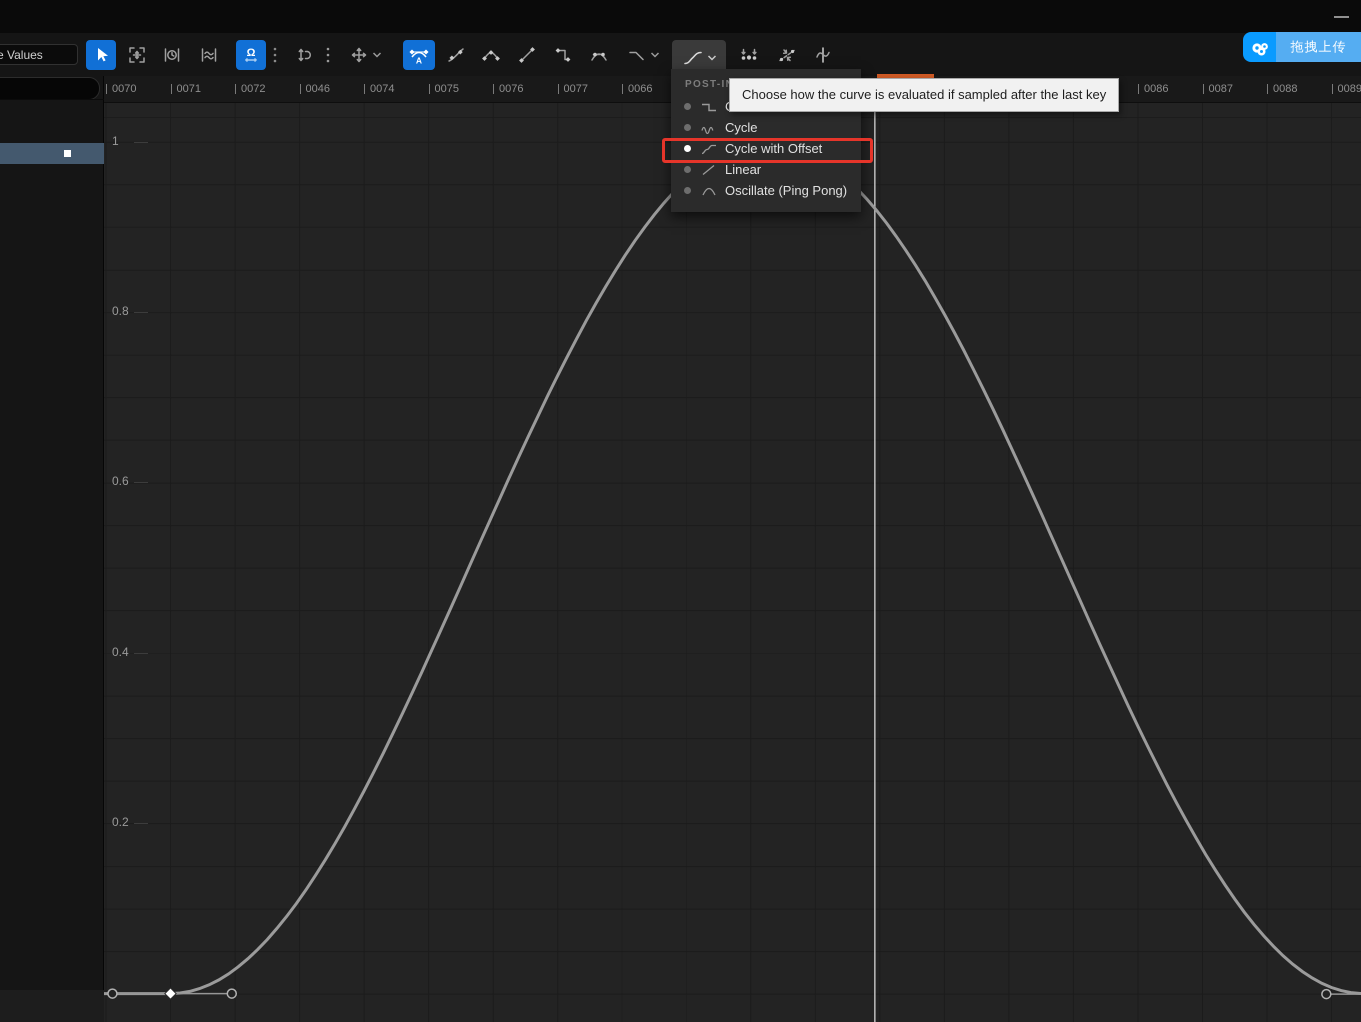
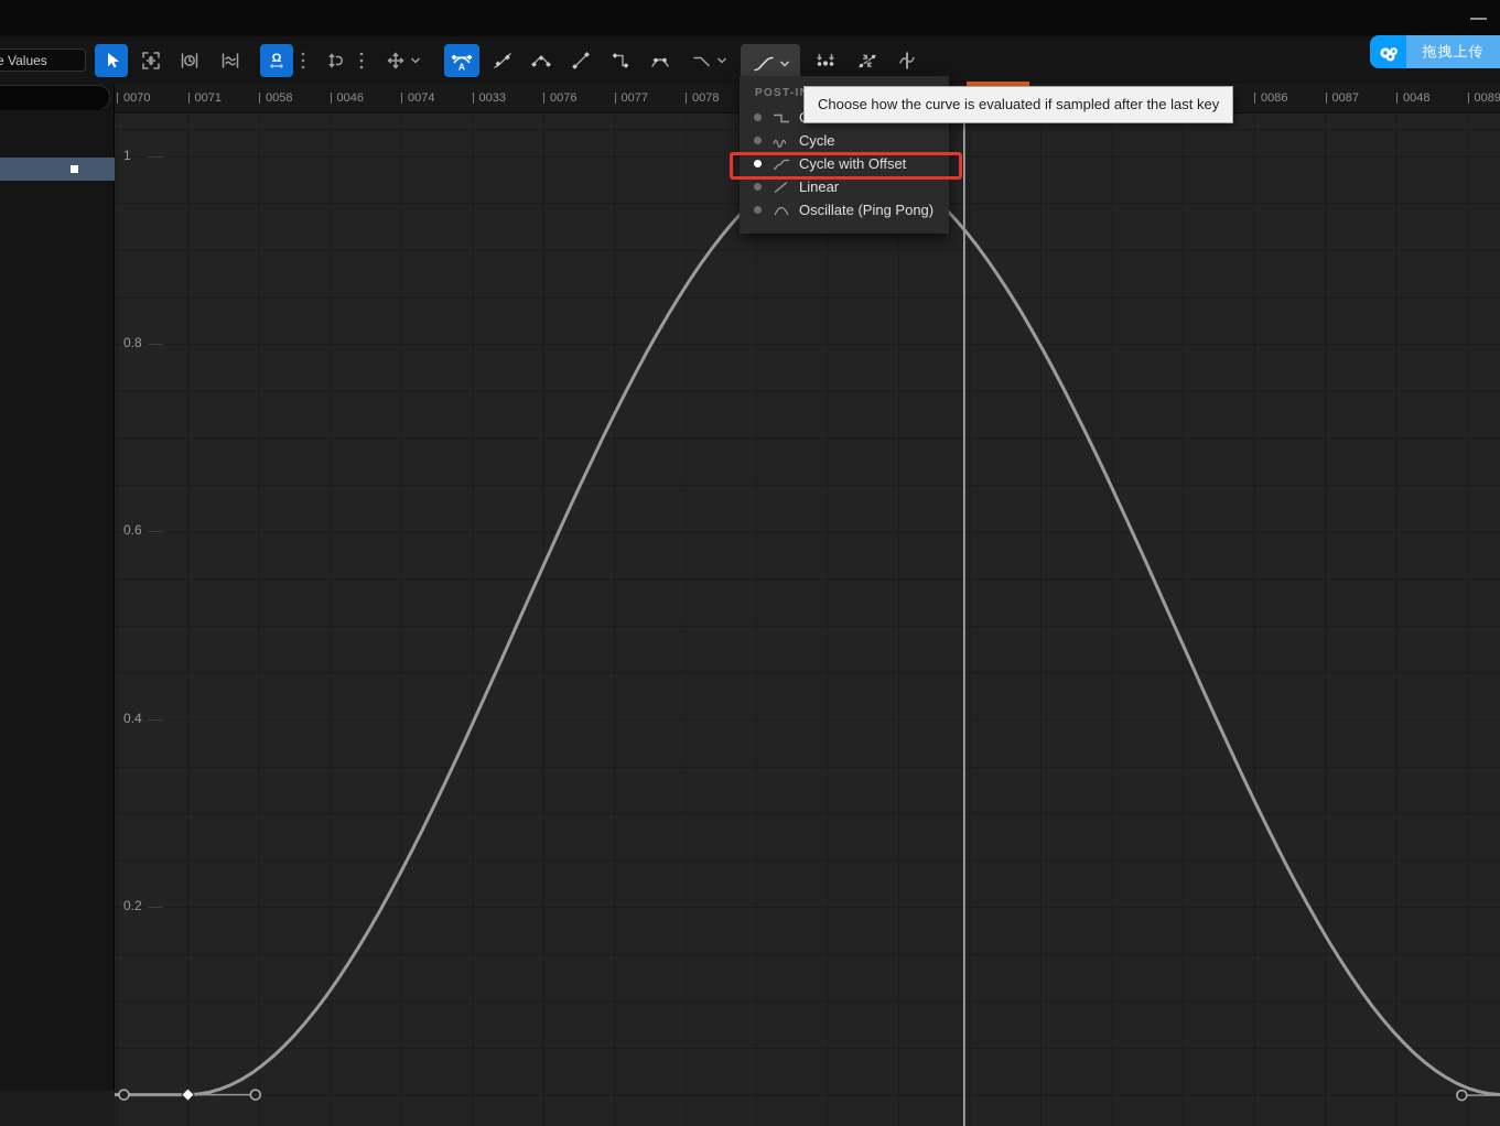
  e Values
  Ω
  A
  0070
  0071
- 0072
+ 0058
  0046
  0074
- 0075
+ 0033
  0076
  0077
- 0066
+ 0078
  0086
  0087
- 0088
+ 0048
  0089
  1
  0.8
  0.6
  0.4
  0.2
  Cycle
  Cycle with Offset
  Linear
  Oscillate (Ping Pong)
  Choose how the curve is evaluated if sampled after the last key
  拖拽上传
